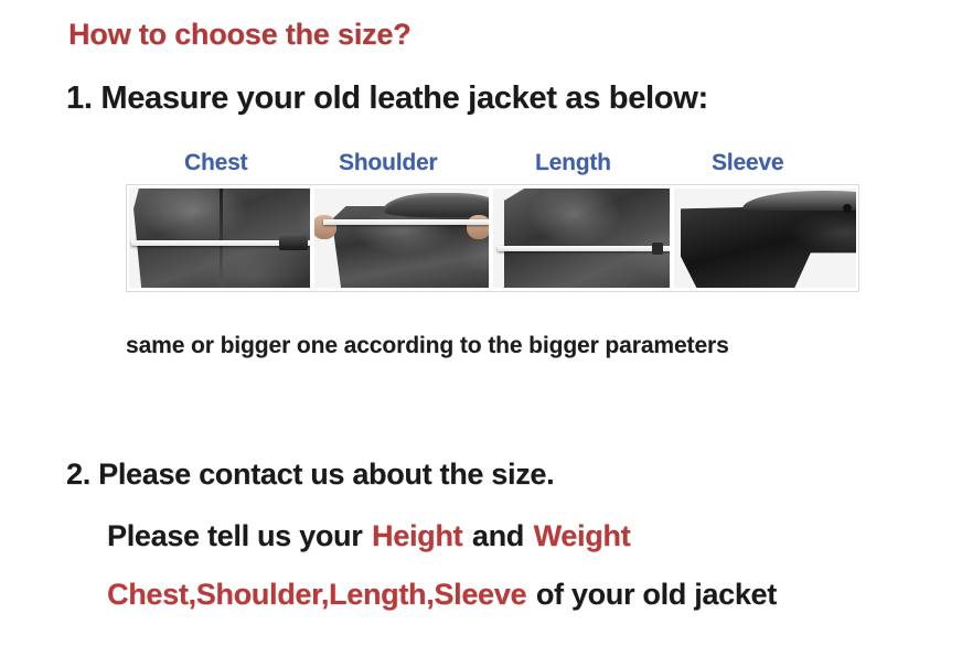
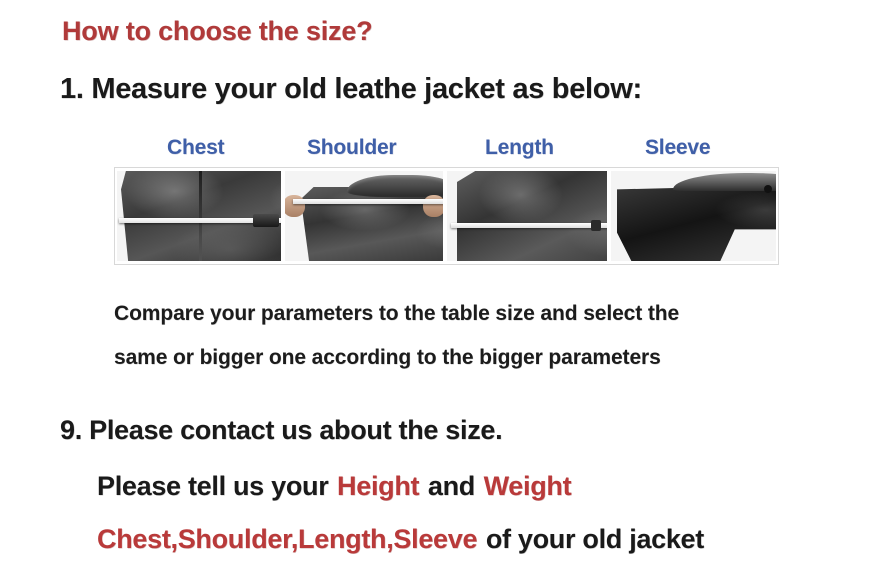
  How to choose the size?
  1. Measure your old leathe jacket as below:
  Chest
  Shoulder
  Length
  Sleeve
+ Compare your parameters to the table size and select the
  same or bigger one according to the bigger parameters
- 2. Please contact us about the size.
+ 9. Please contact us about the size.
  Please tell us your Height and Weight
  Chest,Shoulder,Length,Sleeve of your old jacket
